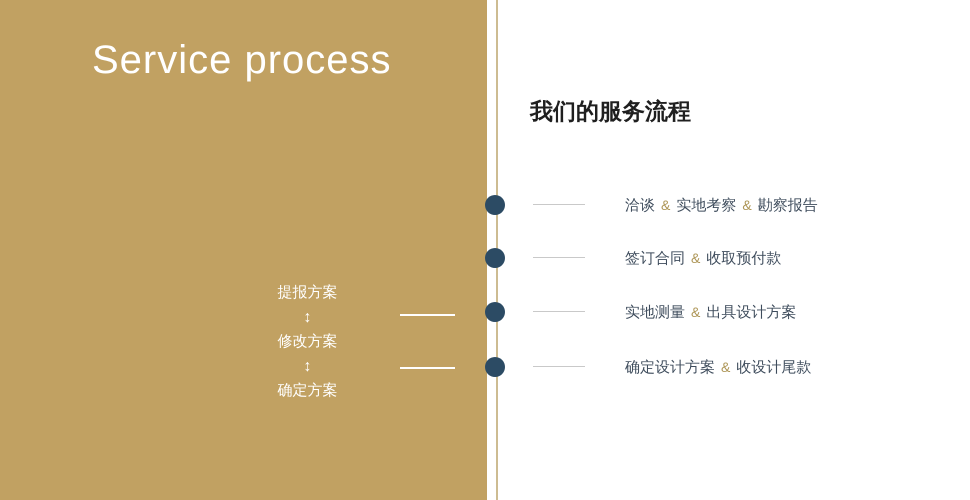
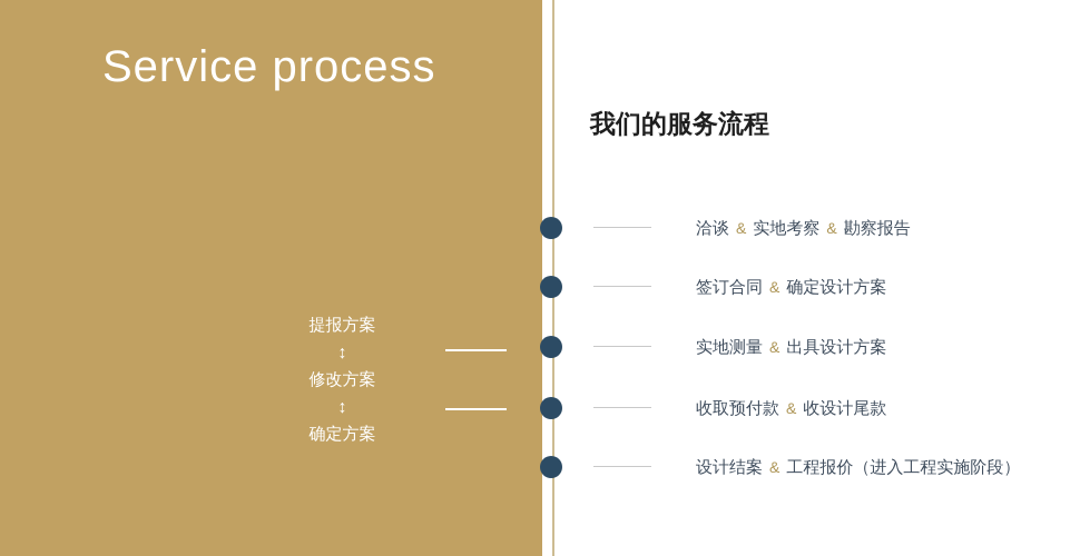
  Service process
  提报方案
  ↕
  修改方案
  ↕
  确定方案
  我们的服务流程
  洽谈 & 实地考察 & 勘察报告
- 签订合同 & 收取预付款
+ 签订合同 & 确定设计方案
  实地测量 & 出具设计方案
- 确定设计方案 & 收设计尾款
+ 收取预付款 & 收设计尾款
+ 设计结案 & 工程报价（进入工程实施阶段）
